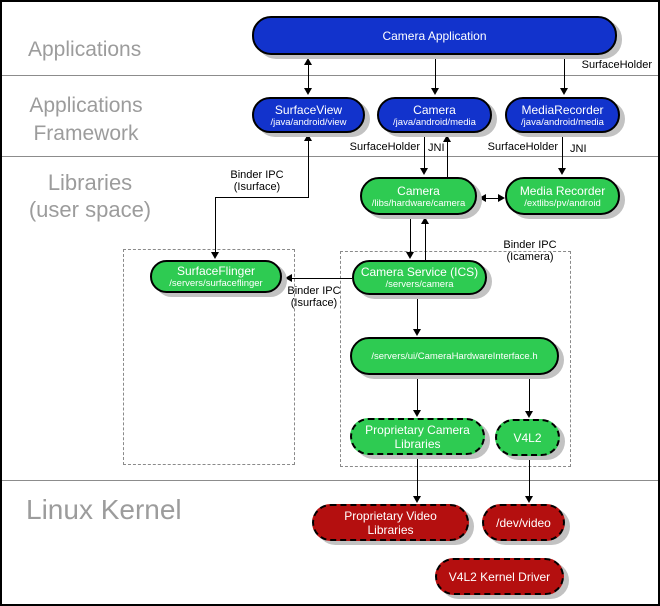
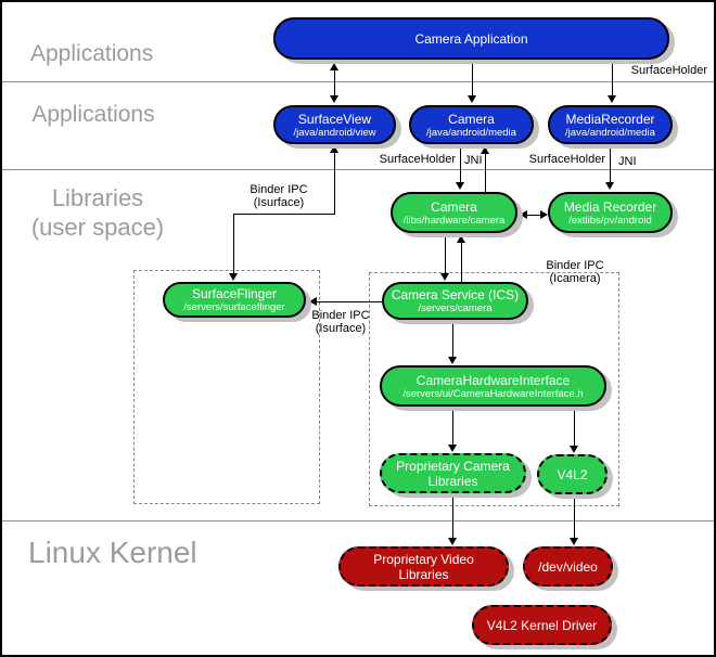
  Applications
  Applications
- Framework
  Libraries
  (user space)
  Linux Kernel
  Camera Application
  SurfaceView
  /java/android/view
  Camera
  /java/android/media
  MediaRecorder
  /java/android/media
  Camera
  /libs/hardware/camera
  Media Recorder
  /extlibs/pv/android
  SurfaceFlinger
  /servers/surfaceflinger
  Camera Service (ICS)
  /servers/camera
+ CameraHardwareInterface
  /servers/ui/CameraHardwareInterface.h
  Proprietary Camera
  Libraries
  V4L2
  Proprietary Video
  Libraries
  /dev/video
  V4L2 Kernel Driver
  SurfaceHolder
  SurfaceHolder
  JNI
  SurfaceHolder
  JNI
  Binder IPC
  (Isurface)
  Binder IPC
  (Isurface)
  Binder IPC
  (Icamera)
